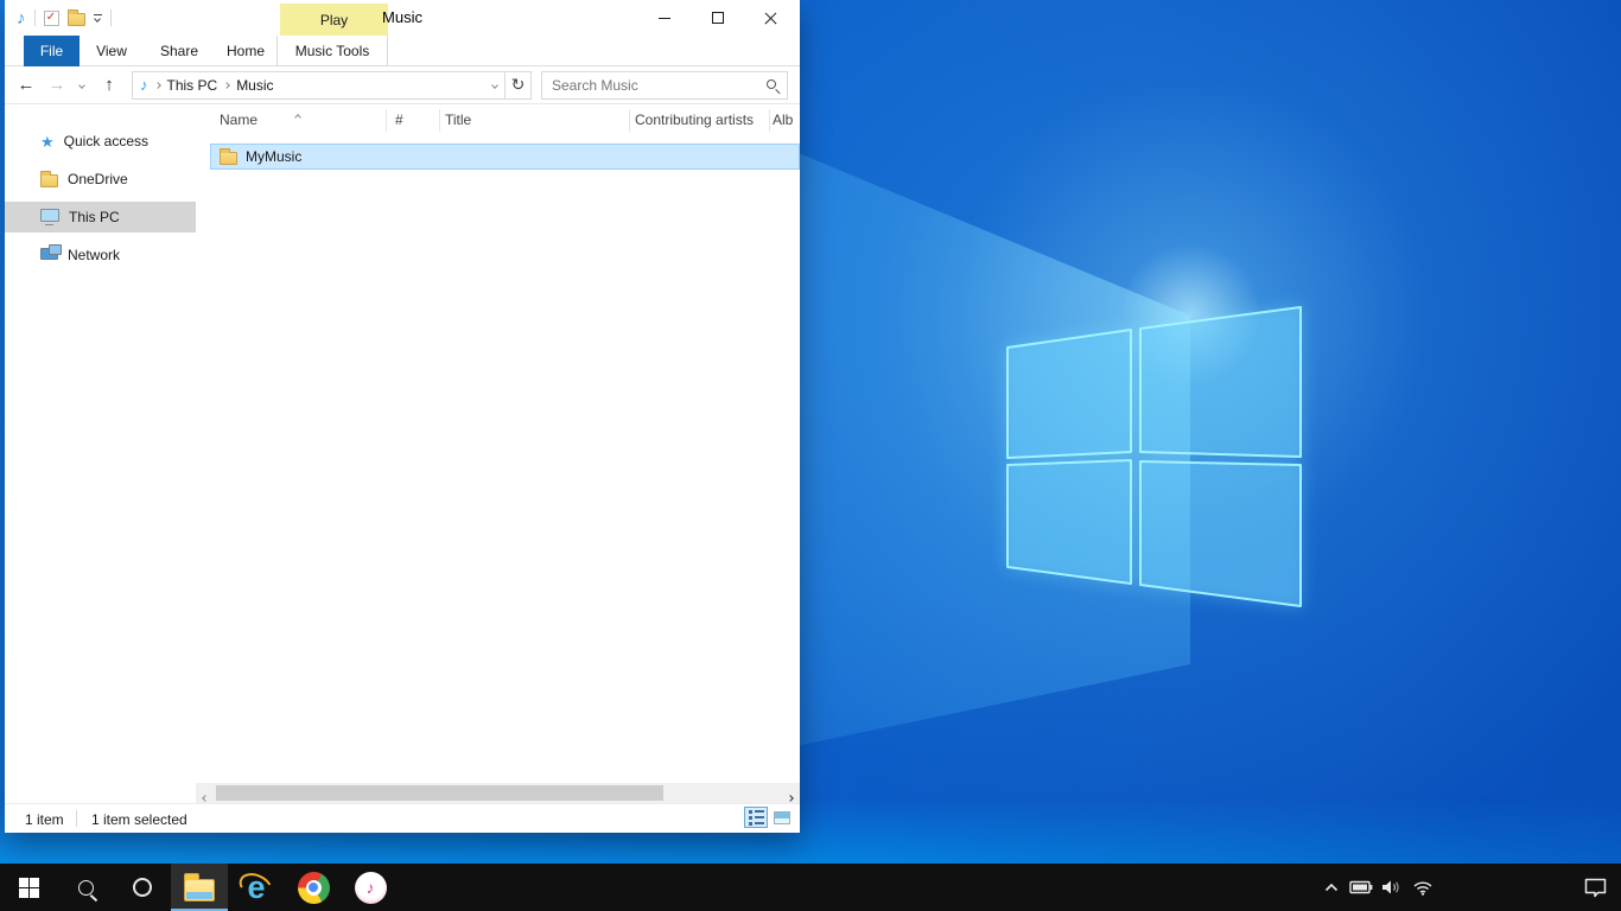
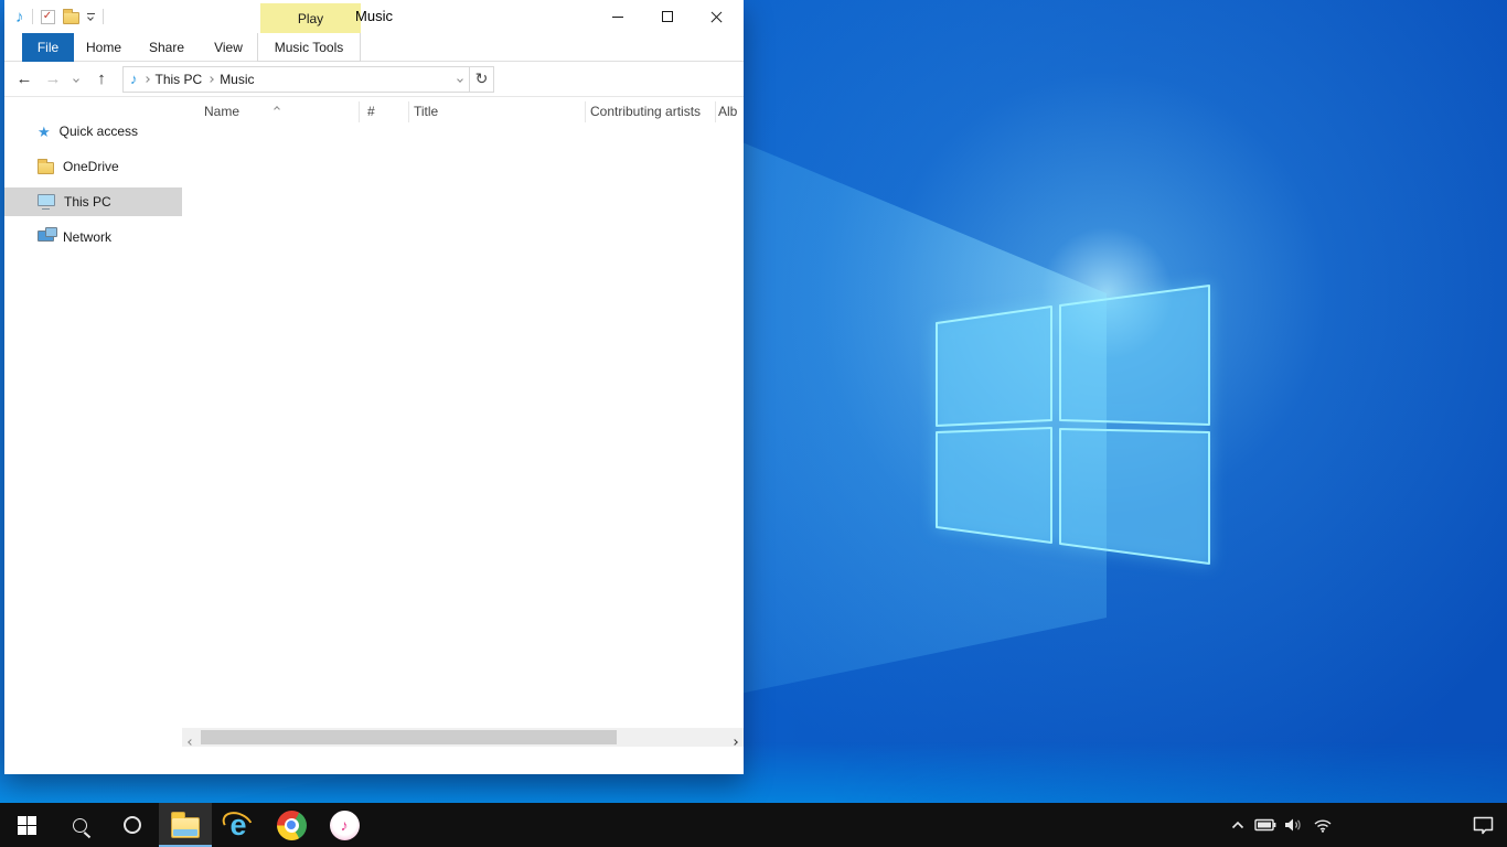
  ♪
  ✓
  Play
  Music
  File
- View
+ Home
  Share
- Home
+ View
  Music Tools
  ←
  →
  ↑
  ♪
  This PC
  Music
  ↻
- Search Music
  ★
  Quick access
  OneDrive
  This PC
  Network
  Name
  #
  Title
  Contributing artists
  Alb
- MyMusic
- 1 item
- 1 item selected
  e
  ♪
